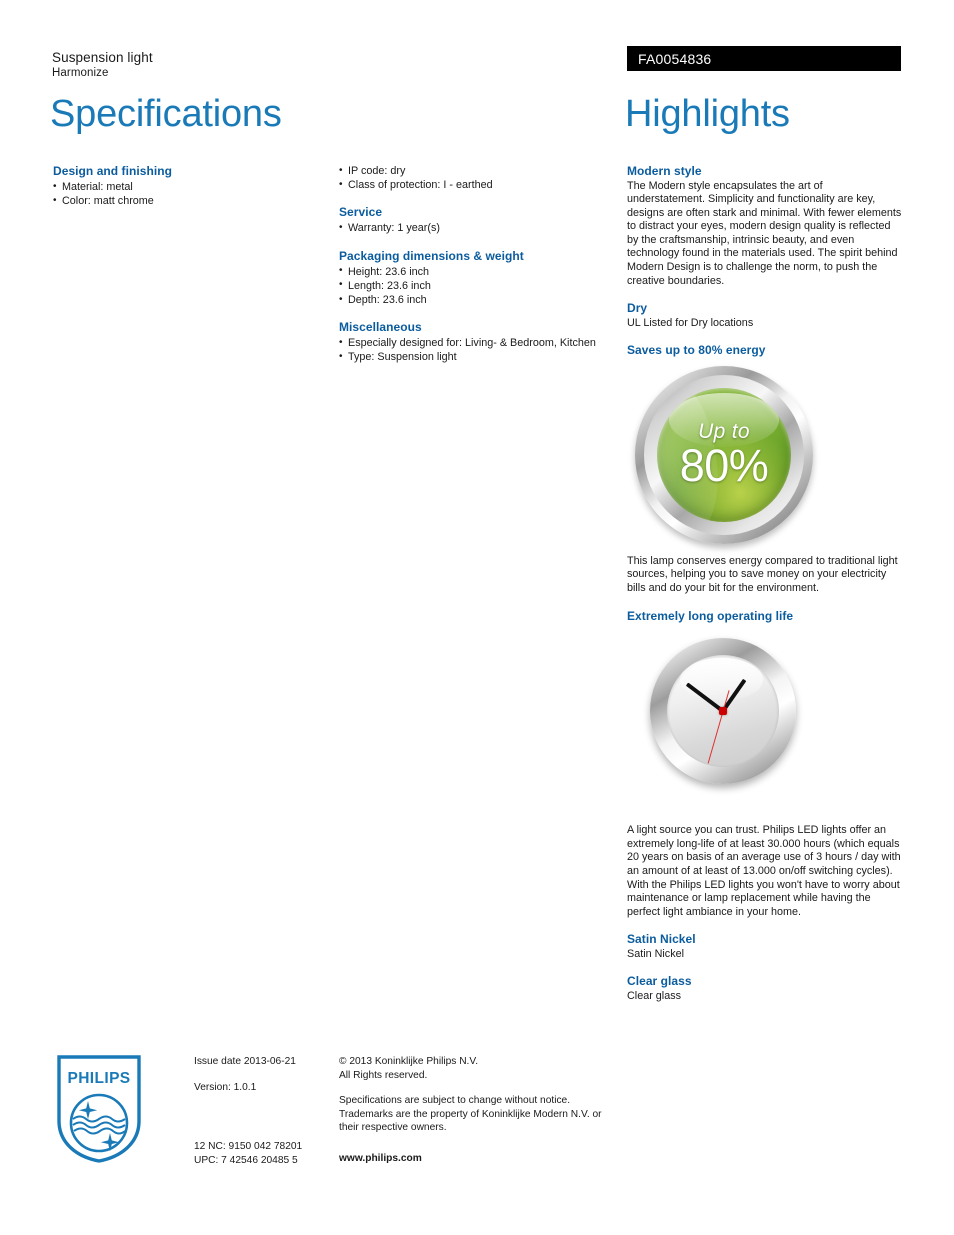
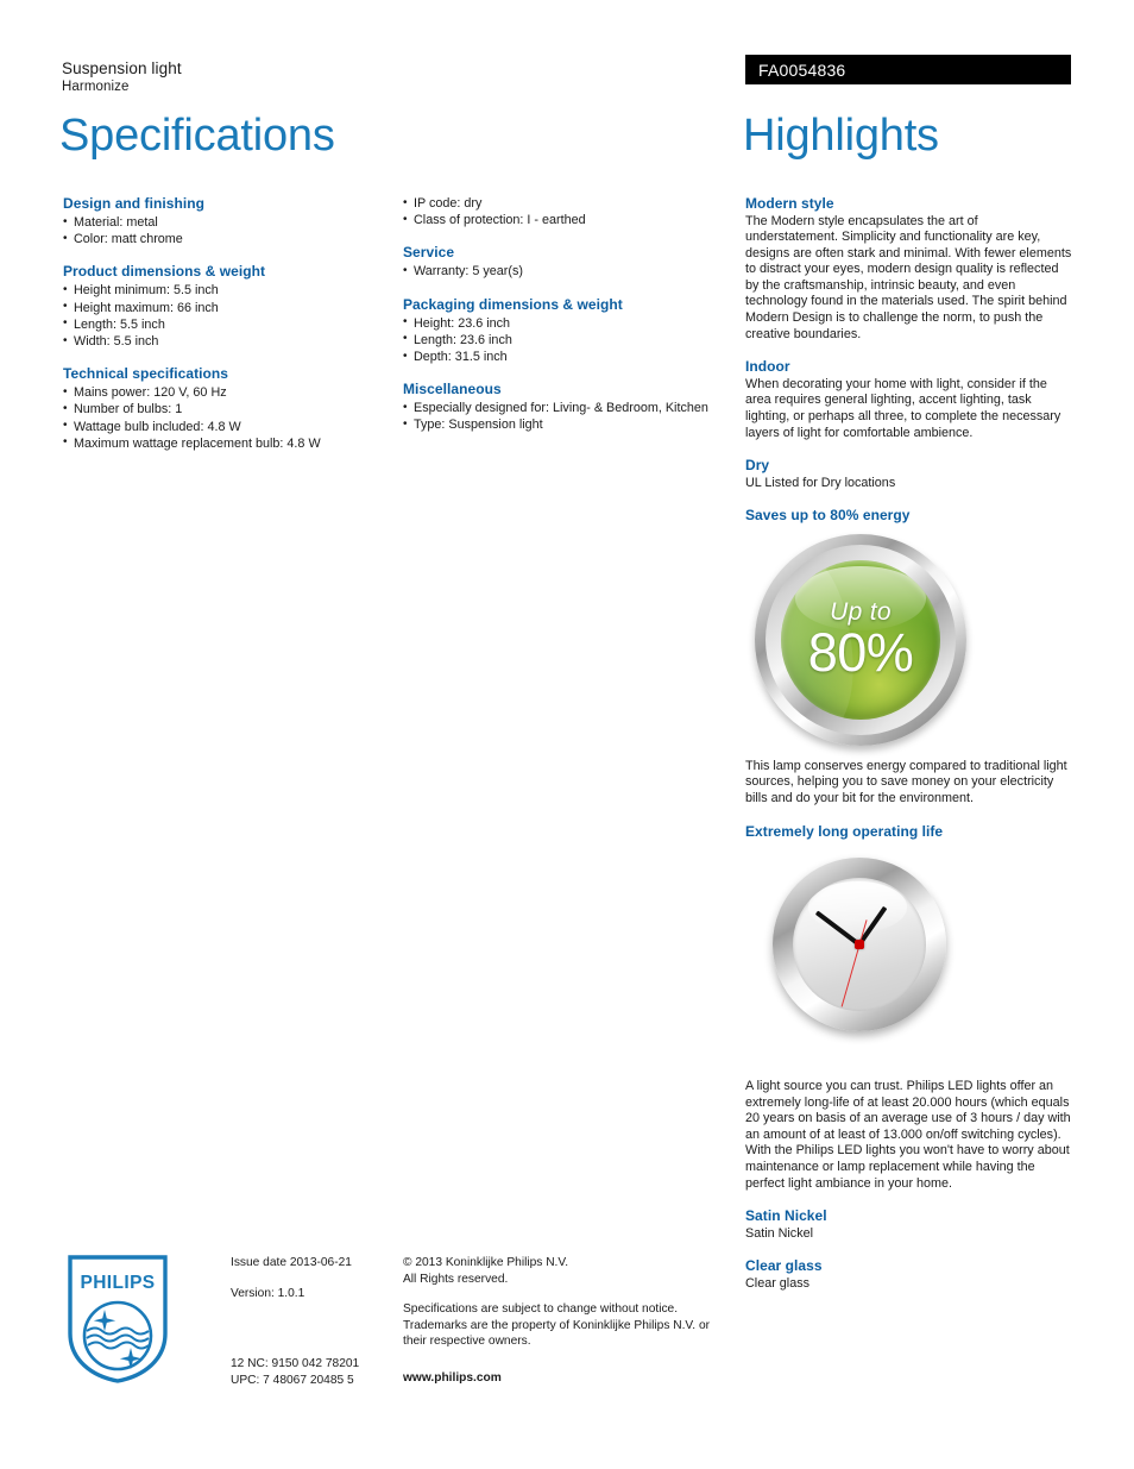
  Suspension light
  Harmonize
  FA0054836
  Specifications
  Highlights
  Design and finishing
  Material: metal
  Color: matt chrome
+ Product dimensions & weight
+ Height minimum: 5.5 inch
+ Height maximum: 66 inch
+ Length: 5.5 inch
+ Width: 5.5 inch
+ Technical specifications
+ Mains power: 120 V, 60 Hz
+ Number of bulbs: 1
+ Wattage bulb included: 4.8 W
+ Maximum wattage replacement bulb: 4.8 W
  IP code: dry
  Class of protection: I - earthed
  Service
- Warranty: 1 year(s)
+ Warranty: 5 year(s)
  Packaging dimensions & weight
  Height: 23.6 inch
  Length: 23.6 inch
- Depth: 23.6 inch
+ Depth: 31.5 inch
  Miscellaneous
  Especially designed for: Living- & Bedroom, Kitchen
  Type: Suspension light
  Modern style
  The Modern style encapsulates the art of understatement. Simplicity and functionality are key, designs are often stark and minimal. With fewer elements to distract your eyes, modern design quality is reflected by the craftsmanship, intrinsic beauty, and even technology found in the materials used. The spirit behind Modern Design is to challenge the norm, to push the creative boundaries.
+ Indoor
+ When decorating your home with light, consider if the area requires general lighting, accent lighting, task lighting, or perhaps all three, to complete the necessary layers of light for comfortable ambience.
  Dry
  UL Listed for Dry locations
  Saves up to 80% energy
  Up to
  80%
  This lamp conserves energy compared to traditional light sources, helping you to save money on your electricity bills and do your bit for the environment.
  Extremely long operating life
- A light source you can trust. Philips LED lights offer an extremely long-life of at least 30.000 hours (which equals 20 years on basis of an average use of 3 hours / day with an amount of at least of 13.000 on/off switching cycles). With the Philips LED lights you won't have to worry about maintenance or lamp replacement while having the perfect light ambiance in your home.
+ A light source you can trust. Philips LED lights offer an extremely long-life of at least 20.000 hours (which equals 20 years on basis of an average use of 3 hours / day with an amount of at least of 13.000 on/off switching cycles). With the Philips LED lights you won't have to worry about maintenance or lamp replacement while having the perfect light ambiance in your home.
  Satin Nickel
  Satin Nickel
  Clear glass
  Clear glass
  PHILIPS
  Issue date 2013-06-21
  Version: 1.0.1
  © 2013 Koninklijke Philips N.V.
  All Rights reserved.
- Specifications are subject to change without notice. Trademarks are the property of Koninklijke Modern N.V. or their respective owners.
+ Specifications are subject to change without notice. Trademarks are the property of Koninklijke Philips N.V. or their respective owners.
  12 NC: 9150 042 78201
- UPC: 7 42546 20485 5
+ UPC: 7 48067 20485 5
  www.philips.com
